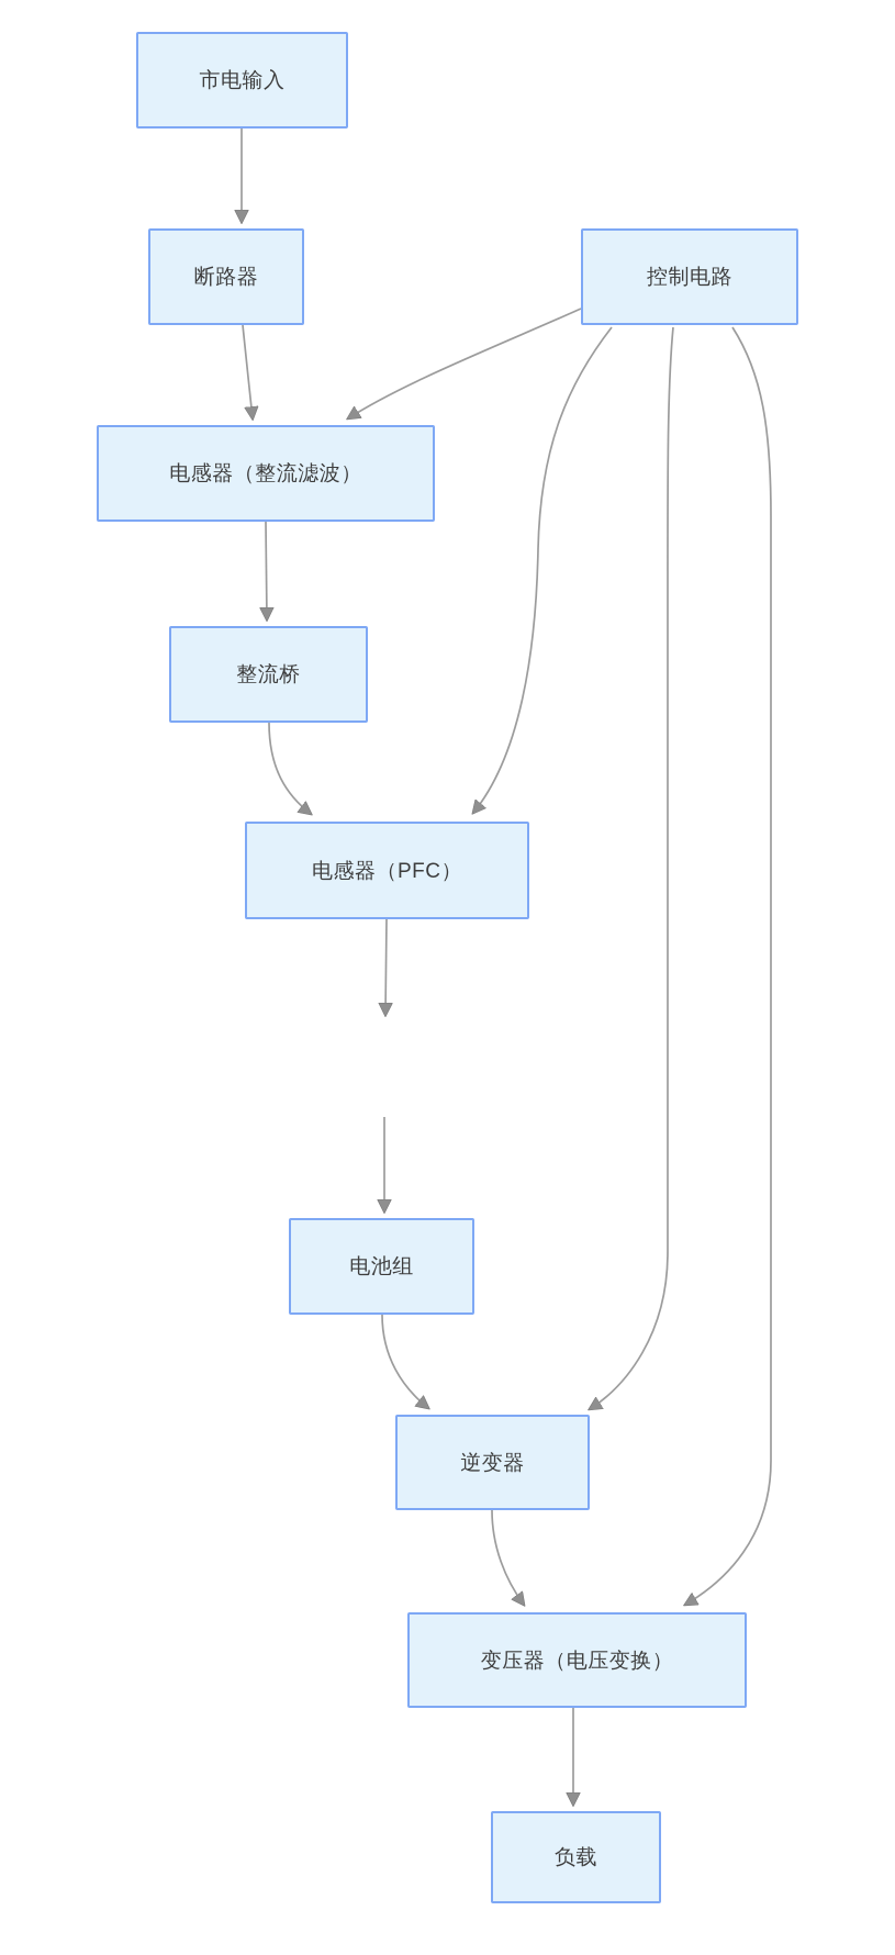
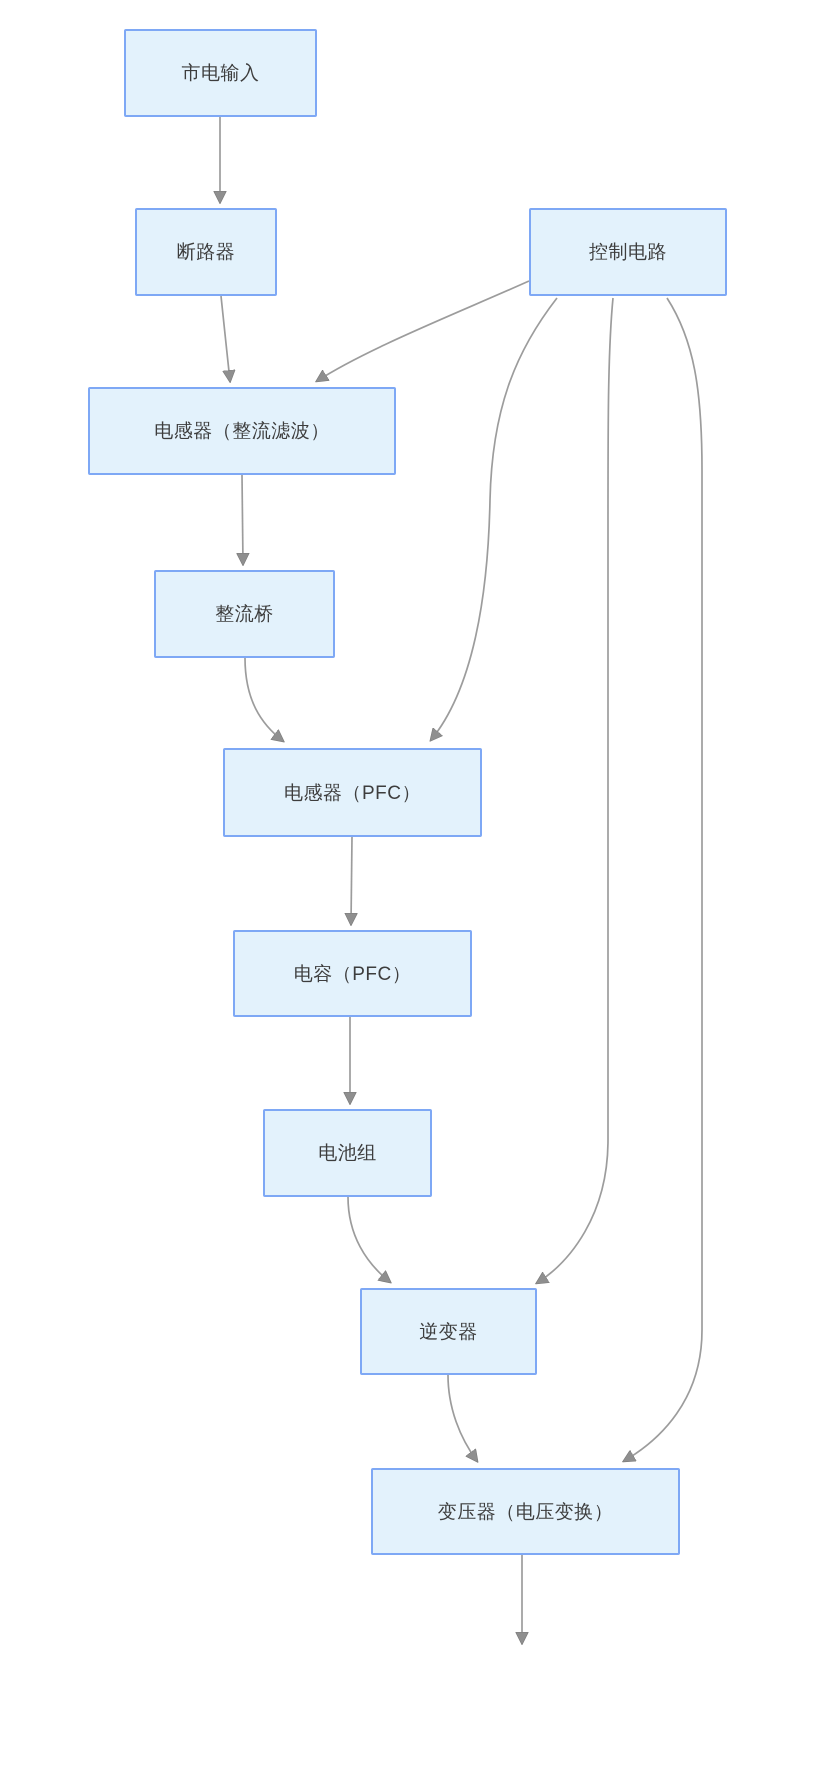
  市电输入
  断路器
  控制电路
  电感器（整流滤波）
  整流桥
  电感器（PFC）
+ 电容（PFC）
  电池组
  逆变器
  变压器（电压变换）
- 负载
